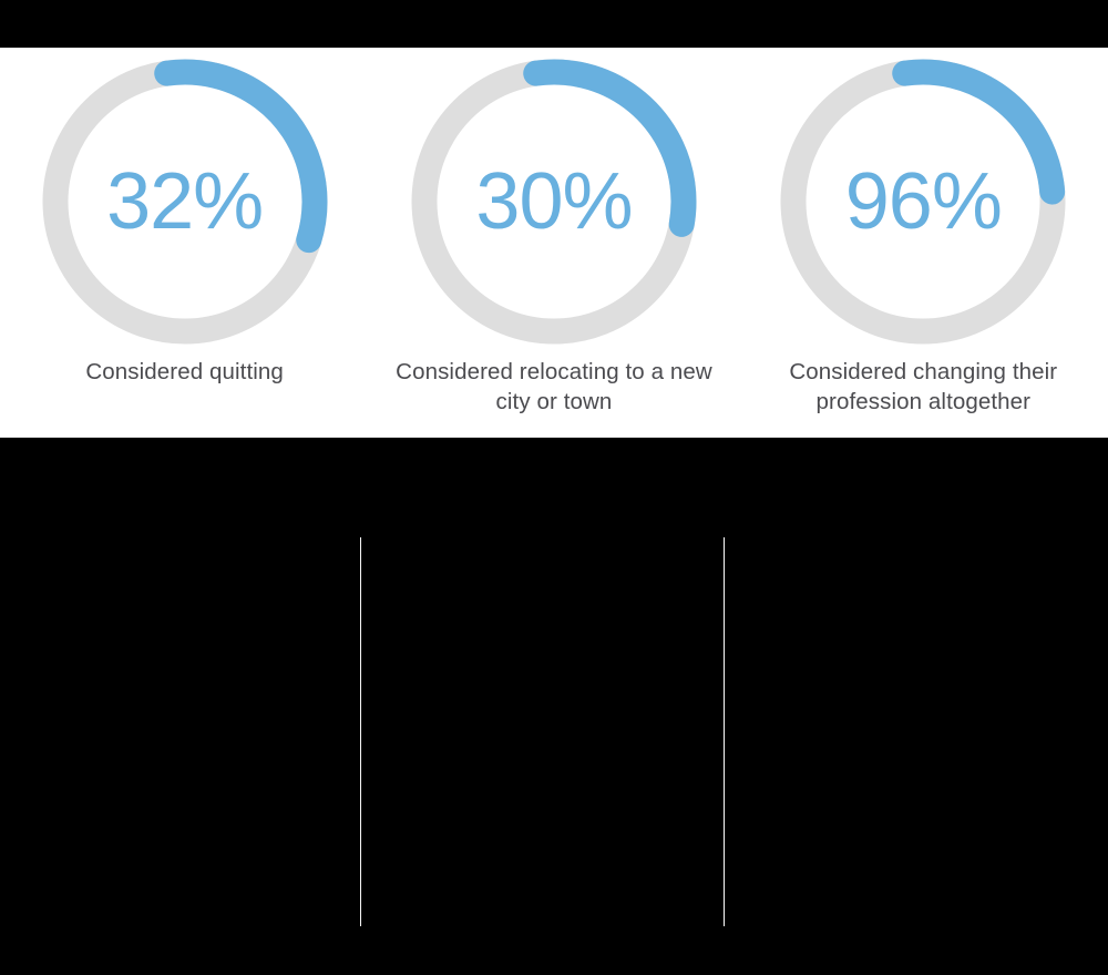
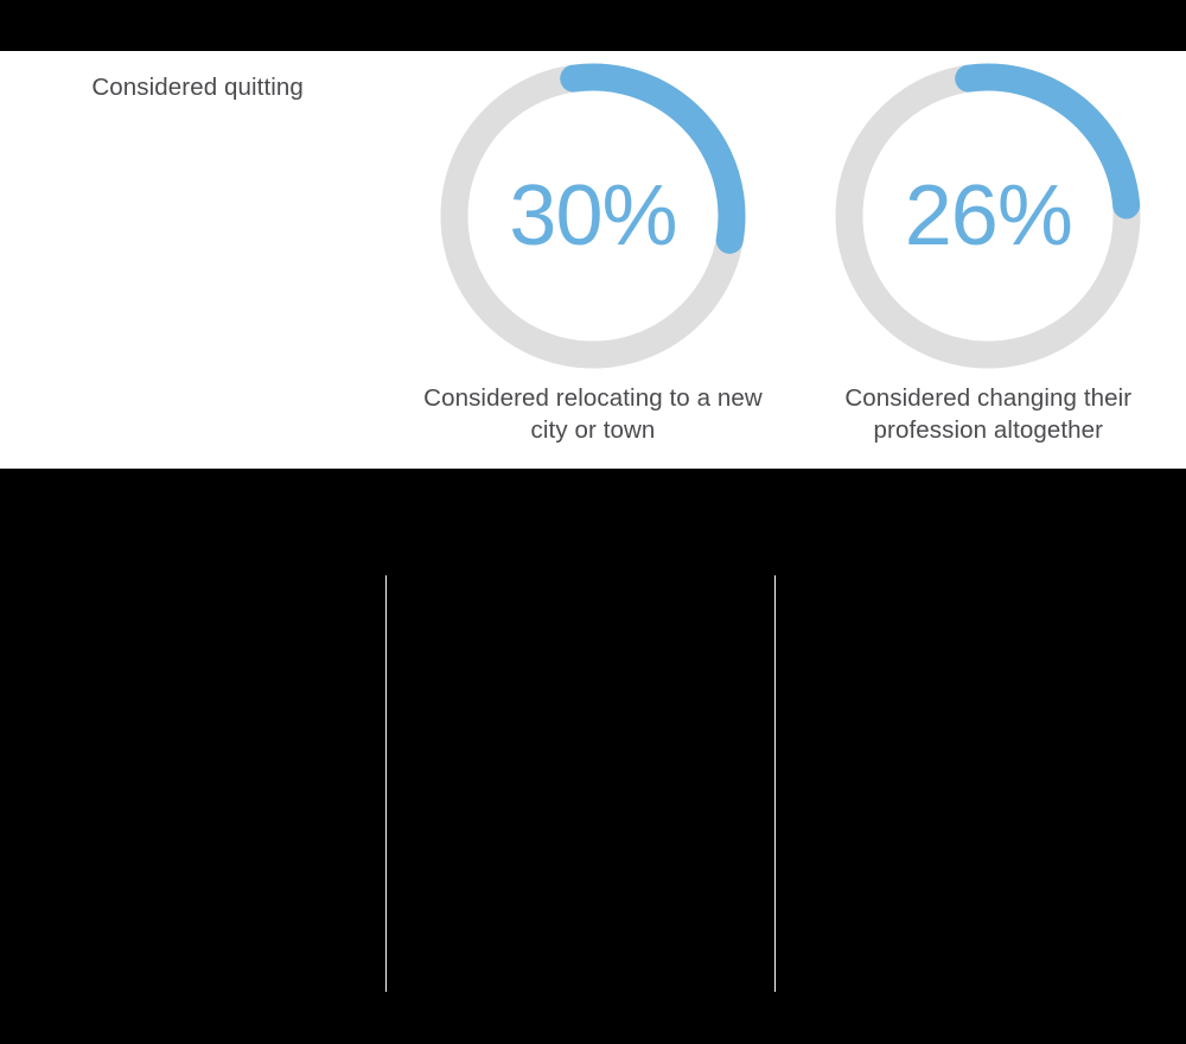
- 32%
  Considered quitting
  30%
  Considered relocating to a new city or town
- 96%
+ 26%
  Considered changing their profession altogether
